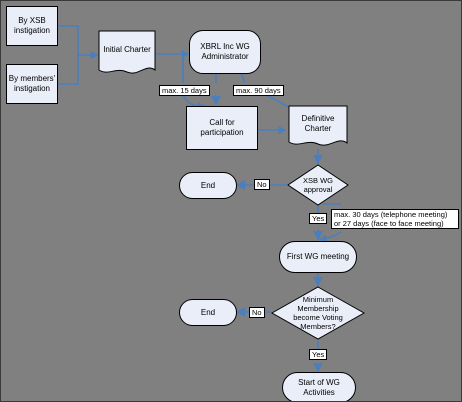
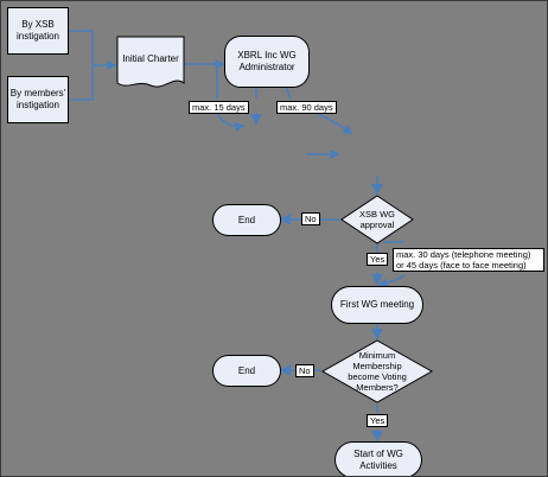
  By XSB
  instigation
  By members'
  instigation
  Initial Charter
  XBRL Inc WG
  Administrator
  max. 15 days
  max. 90 days
- Call for
- participation
- Definitive
- Charter
  XSB WG
  approval
  No
  End
  Yes
- max. 30 days (telephone meeting) or 27 days (face to face meeting)
+ max. 30 days (telephone meeting) or 45 days (face to face meeting)
  First WG meeting
  Minimum
  Membership
  become Voting
  Members?
  No
  End
  Yes
  Start of WG
  Activities
